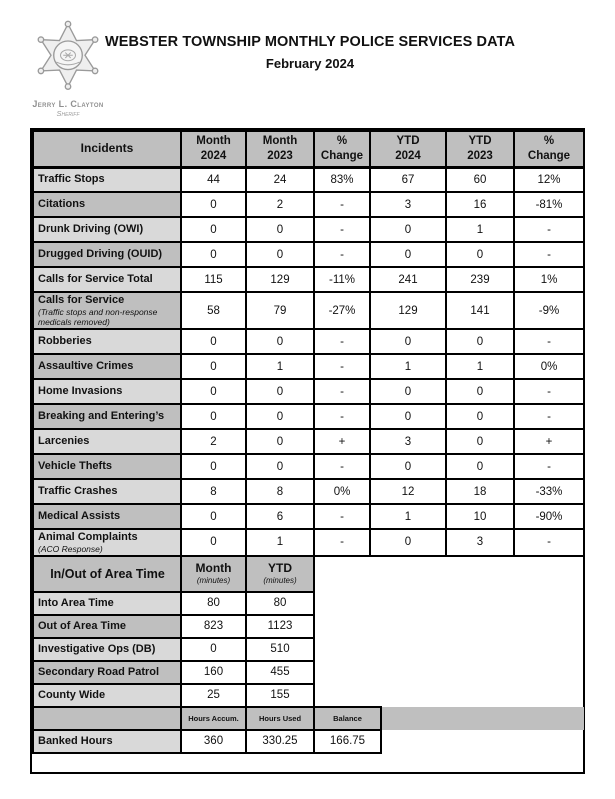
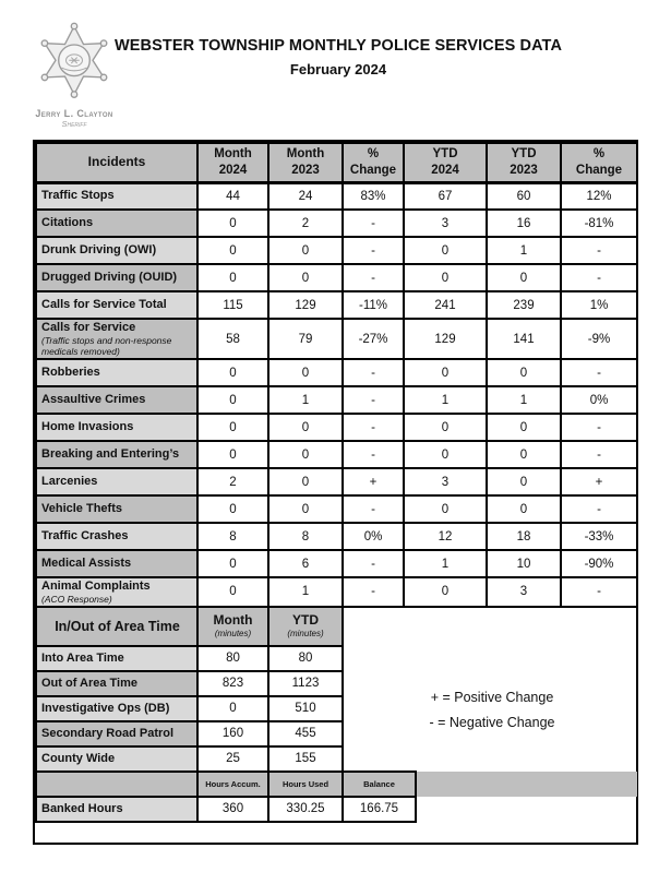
  Jerry L. Clayton
  Sheriff
  WEBSTER TOWNSHIP MONTHLY POLICE SERVICES DATA
  February 2024
  Incidents	Month 2024	Month 2023	% Change	YTD 2024	YTD 2023	% Change
  Traffic Stops	44	24	83%	67	60	12%
  Citations	0	2	-	3	16	-81%
  Drunk Driving (OWI)	0	0	-	0	1	-
  Drugged Driving (OUID)	0	0	-	0	0	-
  Calls for Service Total	115	129	-11%	241	239	1%
  Calls for Service(Traffic stops and non-response medicals removed)	58	79	-27%	129	141	-9%
  Robberies	0	0	-	0	0	-
  Assaultive Crimes	0	1	-	1	1	0%
  Home Invasions	0	0	-	0	0	-
  Breaking and Entering’s	0	0	-	0	0	-
  Larcenies	2	0	+	3	0	+
  Vehicle Thefts	0	0	-	0	0	-
  Traffic Crashes	8	8	0%	12	18	-33%
  Medical Assists	0	6	-	1	10	-90%
  Animal Complaints(ACO Response)	0	1	-	0	3	-
  In/Out of Area Time	Month (minutes)	YTD (minutes)
  Into Area Time	80	80
  Out of Area Time	823	1123
  Investigative Ops (DB)	0	510
  Secondary Road Patrol	160	455
  County Wide	25	155
  	Hours Accum.	Hours Used	Balance
  Banked Hours	360	330.25	166.75
+ + = Positive Change
+ - = Negative Change
